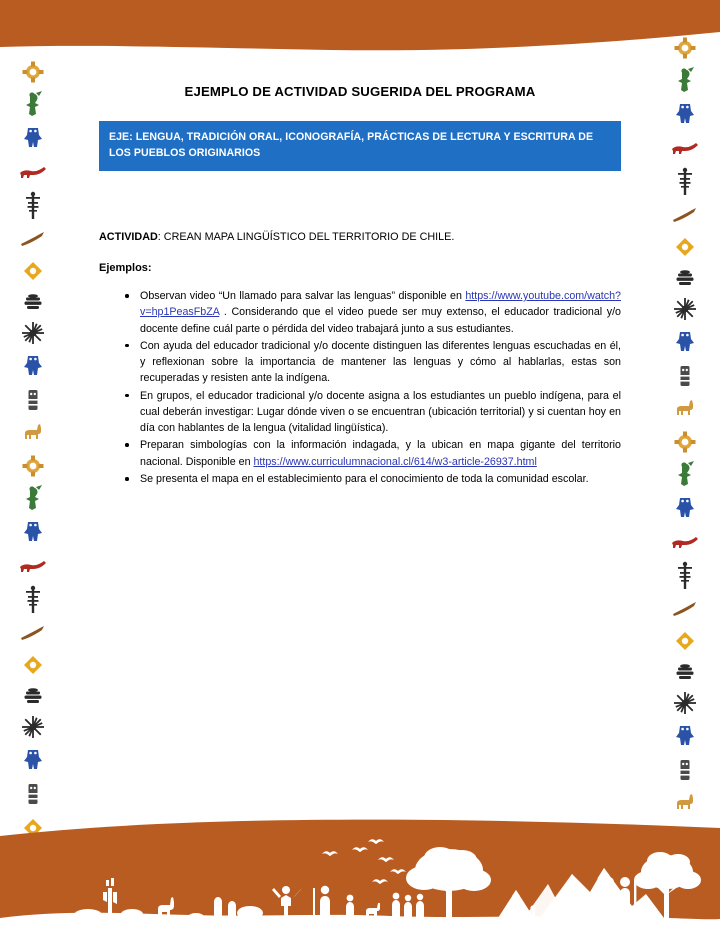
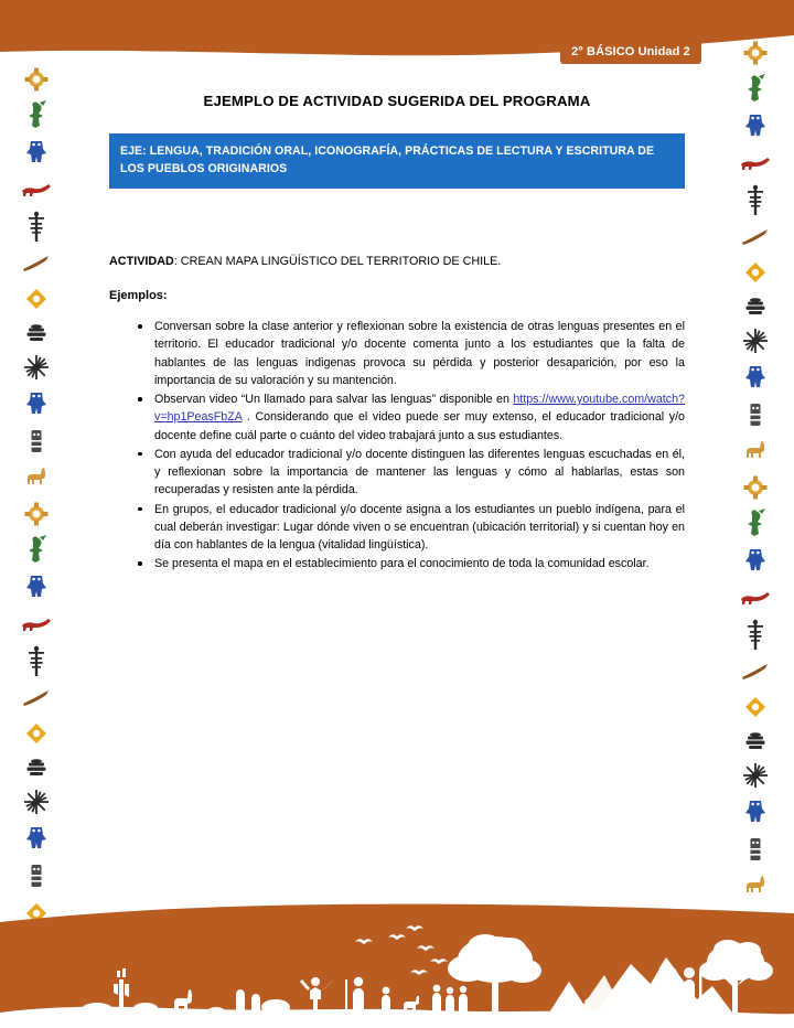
+ 2° BÁSICO Unidad 2
  EJEMPLO DE ACTIVIDAD SUGERIDA DEL PROGRAMA
  EJE: LENGUA, TRADICIÓN ORAL, ICONOGRAFÍA, PRÁCTICAS DE LECTURA Y ESCRITURA DE LOS PUEBLOS ORIGINARIOS
  ACTIVIDAD: CREAN MAPA LINGÜÍSTICO DEL TERRITORIO DE CHILE.
  Ejemplos:
+ Conversan sobre la clase anterior y reflexionan sobre la existencia de otras lenguas presentes en el territorio. El educador tradicional y/o docente comenta junto a los estudiantes que la falta de hablantes de las lenguas indigenas provoca su pérdida y posterior desaparición, por eso la importancia de su valoración y su mantención.
- Observan video “Un llamado para salvar las lenguas” disponible en https://www.youtube.com/watch?v=hp1PeasFbZA . Considerando que el video puede ser muy extenso, el educador tradicional y/o docente define cuál parte o pérdida del video trabajará junto a sus estudiantes.
+ Observan video “Un llamado para salvar las lenguas” disponible en https://www.youtube.com/watch?v=hp1PeasFbZA . Considerando que el video puede ser muy extenso, el educador tradicional y/o docente define cuál parte o cuánto del video trabajará junto a sus estudiantes.
- Con ayuda del educador tradicional y/o docente distinguen las diferentes lenguas escuchadas en él, y reflexionan sobre la importancia de mantener las lenguas y cómo al hablarlas, estas son recuperadas y resisten ante la indígena.
+ Con ayuda del educador tradicional y/o docente distinguen las diferentes lenguas escuchadas en él, y reflexionan sobre la importancia de mantener las lenguas y cómo al hablarlas, estas son recuperadas y resisten ante la pérdida.
  En grupos, el educador tradicional y/o docente asigna a los estudiantes un pueblo indígena, para el cual deberán investigar: Lugar dónde viven o se encuentran (ubicación territorial) y si cuentan hoy en día con hablantes de la lengua (vitalidad lingüística).
- Preparan simbologías con la información indagada, y la ubican en mapa gigante del territorio nacional. Disponible en https://www.curriculumnacional.cl/614/w3-article-26937.html
  Se presenta el mapa en el establecimiento para el conocimiento de toda la comunidad escolar.
